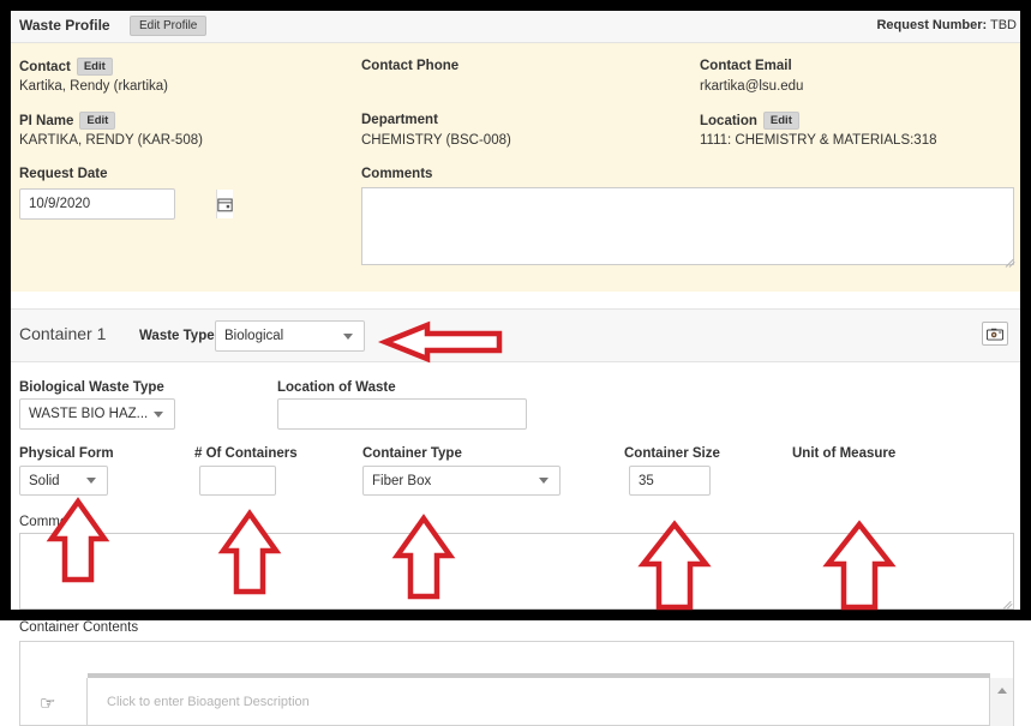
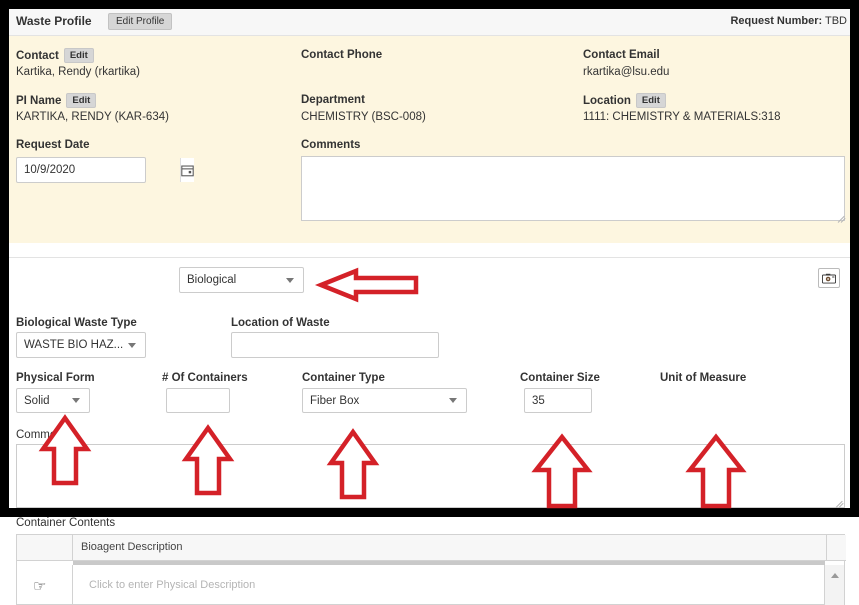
  Waste Profile
  Edit Profile
  Request Number: TBD
  Contact Edit
  Kartika, Rendy (rkartika)
  Contact Phone
  Contact Email
  rkartika@lsu.edu
  PI Name Edit
- KARTIKA, RENDY (KAR-508)
+ KARTIKA, RENDY (KAR-634)
  Department
  CHEMISTRY (BSC-008)
  Location Edit
  1111: CHEMISTRY & MATERIALS:318
  Request Date
  10/9/2020
  Comments
- Container 1
- Waste Type
  Biological
  Biological Waste Type
  WASTE BIO HAZ...
  Location of Waste
  Physical Form
  Solid
  # Of Containers
  Container Type
  Fiber Box
  Container Size
  35
  Unit of Measure
  Container Contents
+ Bioagent Description
  ☞
- Click to enter Bioagent Description
+ Click to enter Physical Description
